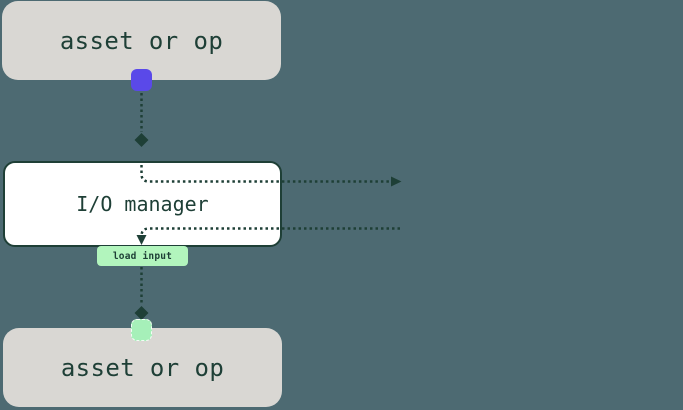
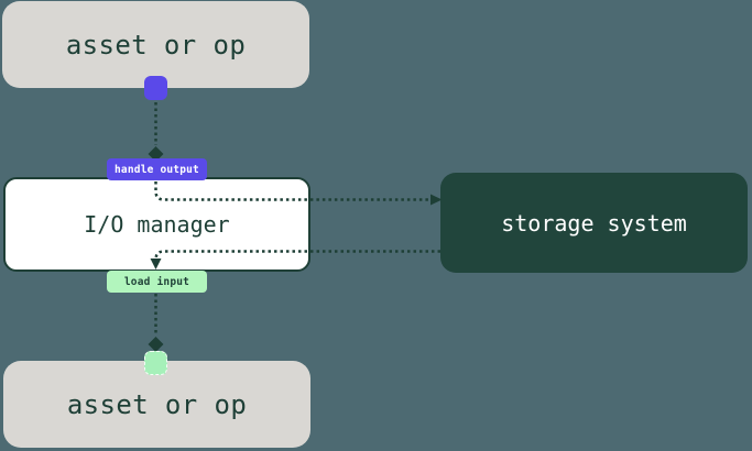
  asset or op
  I/O manager
+ storage system
+ handle output
  load input
  asset or op
